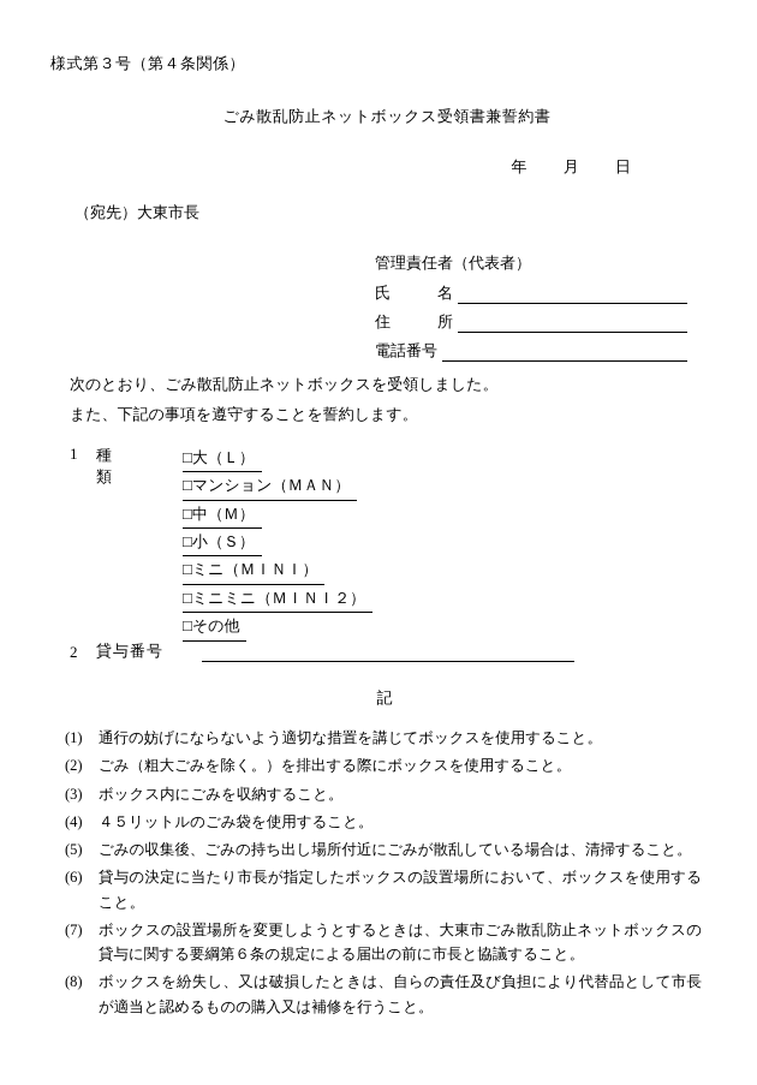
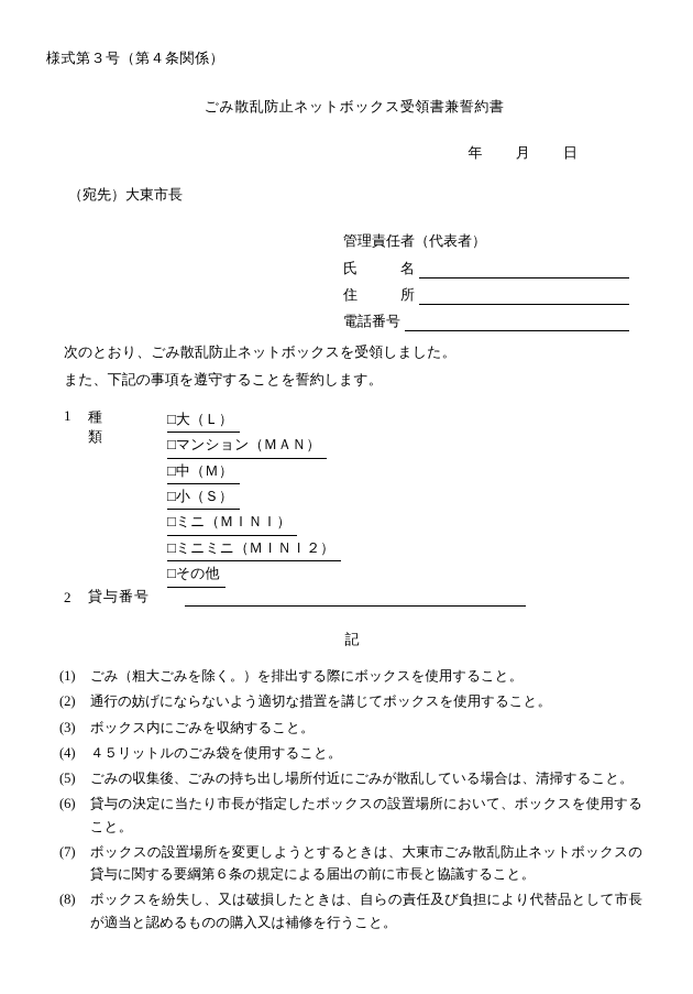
  様式第３号（第４条関係）
  ごみ散乱防止ネットボックス受領書兼誓約書
  年 月 日
  （宛先）大東市長
  管理責任者（代表者）
  氏 名
  住 所
  電話番号
  次のとおり、ごみ散乱防止ネットボックスを受領しました。
  また、下記の事項を遵守することを誓約します。
  1
  種 類
  □大（Ｌ）
  □マンション（ＭＡＮ）
  □中（Ｍ）
  □小（Ｓ）
  □ミニ（ＭＩＮＩ）
  □ミニミニ（ＭＩＮＩ２）
  □その他
  2
  貸与番号
  記
  (1)
- 通行の妨げにならないよう適切な措置を講じてボックスを使用すること。
+ ごみ（粗大ごみを除く。）を排出する際にボックスを使用すること。
  (2)
- ごみ（粗大ごみを除く。）を排出する際にボックスを使用すること。
+ 通行の妨げにならないよう適切な措置を講じてボックスを使用すること。
  (3)
  ボックス内にごみを収納すること。
  (4)
  ４５リットルのごみ袋を使用すること。
  (5)
  ごみの収集後、ごみの持ち出し場所付近にごみが散乱している場合は、清掃すること。
  (6)
  貸与の決定に当たり市長が指定したボックスの設置場所において、ボックスを使用すること。
  (7)
  ボックスの設置場所を変更しようとするときは、大東市ごみ散乱防止ネットボックスの貸与に関する要綱第６条の規定による届出の前に市長と協議すること。
  (8)
  ボックスを紛失し、又は破損したときは、自らの責任及び負担により代替品として市長が適当と認めるものの購入又は補修を行うこと。
